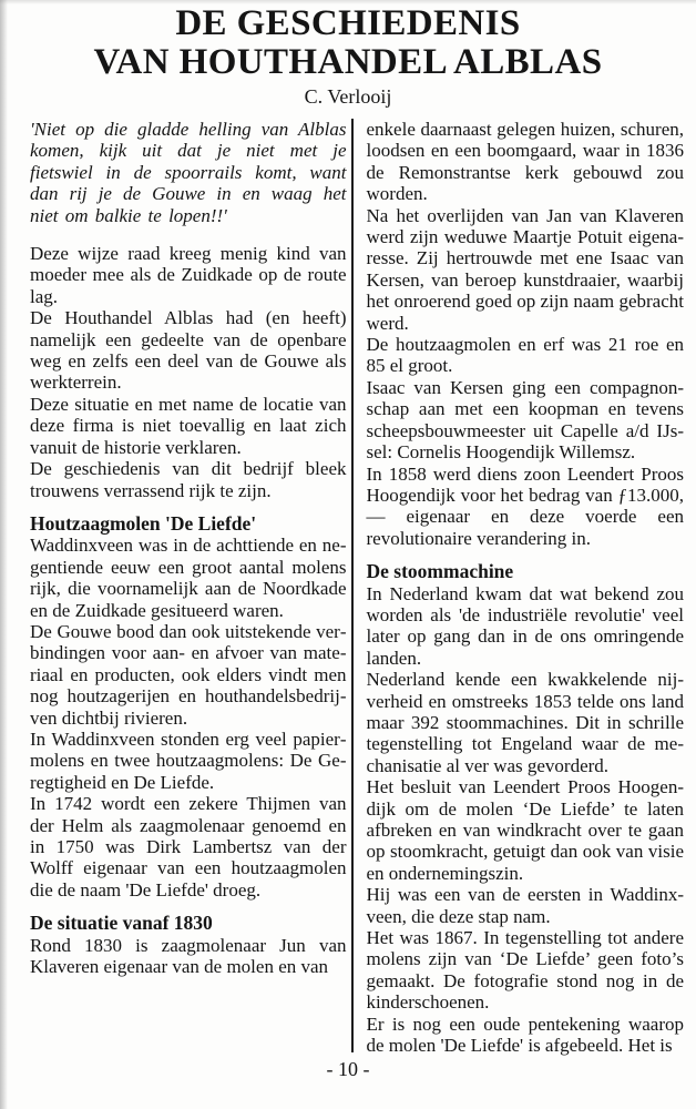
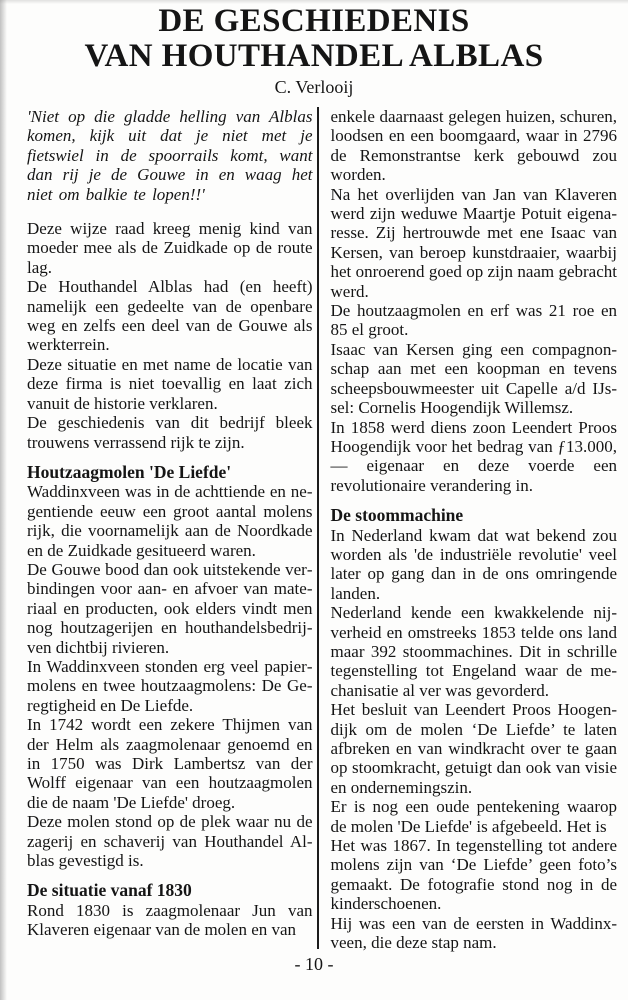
  DE GESCHIEDENIS
  VAN HOUTHANDEL ALBLAS
  C. Verlooij
  'Niet op die gladde helling van Alblas komen, kijk uit dat je niet met je fietswiel in de spoorrails komt, want dan rij je de Gouwe in en waag het niet om balkie te lopen!!'
  Deze wijze raad kreeg menig kind van moeder mee als de Zuidkade op de route lag.
  De Houthandel Alblas had (en heeft) namelijk een gedeelte van de openbare weg en zelfs een deel van de Gouwe als werkterrein.
  Deze situatie en met name de locatie van deze firma is niet toevallig en laat zich vanuit de historie verklaren.
  De geschiedenis van dit bedrijf bleek trouwens verrassend rijk te zijn.
  Houtzaagmolen 'De Liefde'
  Waddinxveen was in de achttiende en ne­gentiende eeuw een groot aantal molens rijk, die voornamelijk aan de Noordkade en de Zuidkade gesitueerd waren.
  De Gouwe bood dan ook uitstekende ver­bindingen voor aan- en afvoer van mate­riaal en producten, ook elders vindt men nog houtzagerijen en houthandelsbedrij­ven dichtbij rivieren.
  In Waddinxveen stonden erg veel papier­molens en twee houtzaagmolens: De Ge­regtigheid en De Liefde.
  In 1742 wordt een zekere Thijmen van der Helm als zaagmolenaar genoemd en in 1750 was Dirk Lambertsz van der Wolff eigenaar van een houtzaagmolen die de naam 'De Liefde' droeg.
+ Deze molen stond op de plek waar nu de zagerij en schaverij van Houthandel Al­blas gevestigd is.
  De situatie vanaf 1830
  Rond 1830 is zaagmolenaar Jun van Klaveren eigenaar van de molen en van
- enkele daarnaast gelegen huizen, schu­ren, loodsen en een boomgaard, waar in 1836 de Remonstrantse kerk gebouwd zou worden.
+ enkele daarnaast gelegen huizen, schu­ren, loodsen en een boomgaard, waar in 2796 de Remonstrantse kerk gebouwd zou worden.
  Na het overlijden van Jan van Klaveren werd zijn weduwe Maartje Potuit eigena­resse. Zij hertrouwde met ene Isaac van Kersen, van beroep kunstdraaier, waarbij het onroerend goed op zijn naam gebracht werd.
  De houtzaagmolen en erf was 21 roe en 85 el groot.
  Isaac van Kersen ging een compagnon­schap aan met een koopman en tevens scheepsbouwmeester uit Capelle a/d IJs­sel: Cornelis Hoogendijk Willemsz.
  In 1858 werd diens zoon Leendert Proos Hoogendijk voor het bedrag van ƒ13.000,— eigenaar en deze voerde een revolutionaire verandering in.
  De stoommachine
  In Nederland kwam dat wat bekend zou worden als 'de industriële revolutie' veel later op gang dan in de ons omringende landen.
  Nederland kende een kwakkelende nij­verheid en omstreeks 1853 telde ons land maar 392 stoommachines. Dit in schrille tegenstelling tot Engeland waar de me­chanisatie al ver was gevorderd.
  Het besluit van Leendert Proos Hoogen­dijk om de molen ‘De Liefde’ te laten afbreken en van windkracht over te gaan op stoomkracht, getuigt dan ook van visie en ondernemingszin.
- Hij was een van de eersten in Waddinx­veen, die deze stap nam.
+ Er is nog een oude pentekening waarop de molen 'De Liefde' is afgebeeld. Het is
  Het was 1867. In tegenstelling tot andere molens zijn van ‘De Liefde’ geen foto’s gemaakt. De fotografie stond nog in de kinderschoenen.
- Er is nog een oude pentekening waarop de molen 'De Liefde' is afgebeeld. Het is
+ Hij was een van de eersten in Waddinx­veen, die deze stap nam.
  - 10 -
